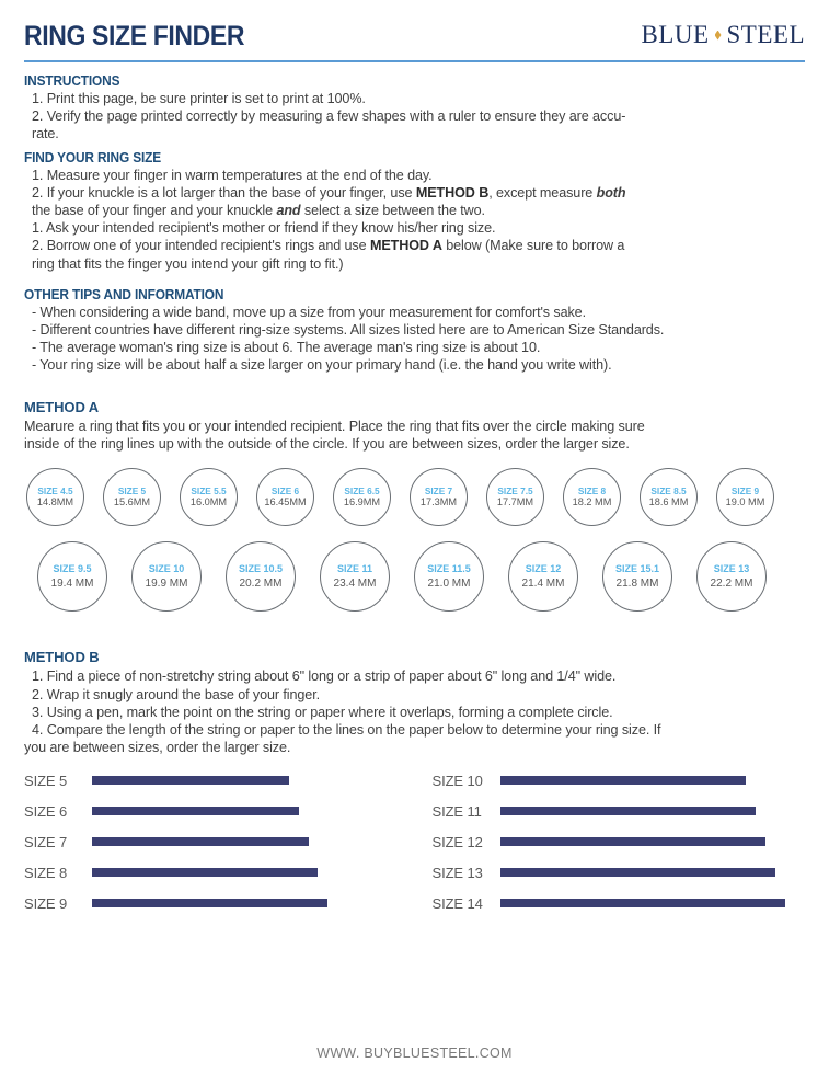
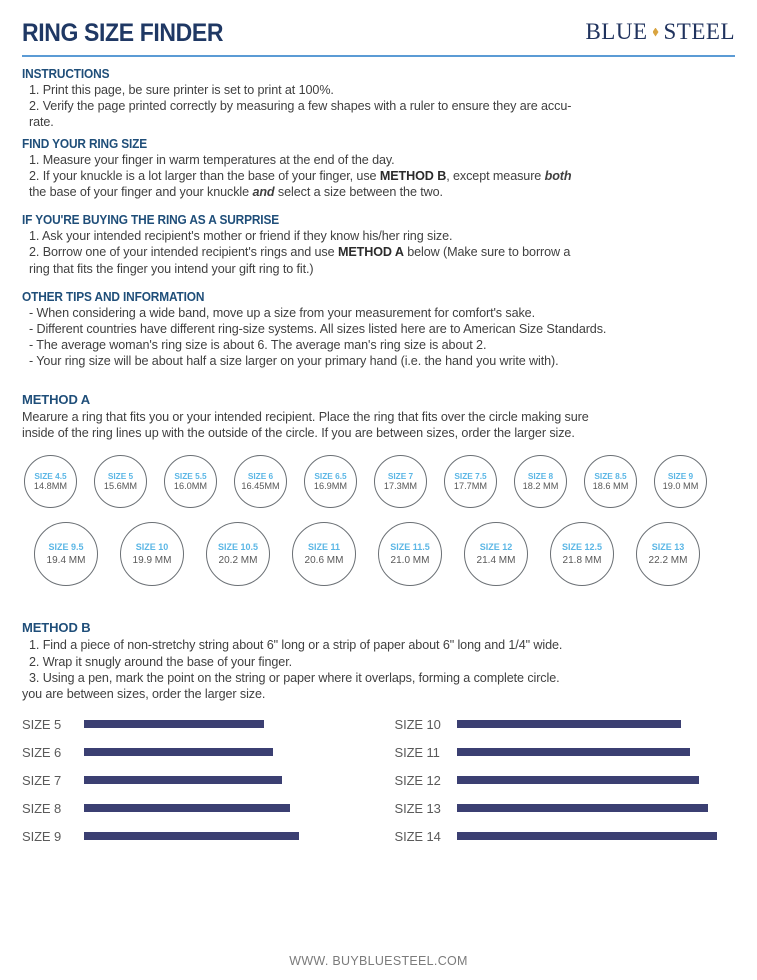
  RING SIZE FINDER
  BLUE
  STEEL
  INSTRUCTIONS
  1. Print this page, be sure printer is set to print at 100%.
  2. Verify the page printed correctly by measuring a few shapes with a ruler to ensure they are accu-
  rate.
  FIND YOUR RING SIZE
  1. Measure your finger in warm temperatures at the end of the day.
  2. If your knuckle is a lot larger than the base of your finger, use METHOD B, except measure both
  the base of your finger and your knuckle and select a size between the two.
+ IF YOU'RE BUYING THE RING AS A SURPRISE
  1. Ask your intended recipient's mother or friend if they know his/her ring size.
  2. Borrow one of your intended recipient's rings and use METHOD A below (Make sure to borrow a
  ring that fits the finger you intend your gift ring to fit.)
  OTHER TIPS AND INFORMATION
  - When considering a wide band, move up a size from your measurement for comfort's sake.
  - Different countries have different ring-size systems. All sizes listed here are to American Size Standards.
- - The average woman's ring size is about 6. The average man's ring size is about 10.
+ - The average woman's ring size is about 6. The average man's ring size is about 2.
  - Your ring size will be about half a size larger on your primary hand (i.e. the hand you write with).
  METHOD A
  Mearure a ring that fits you or your intended recipient. Place the ring that fits over the circle making sure
  inside of the ring lines up with the outside of the circle. If you are between sizes, order the larger size.
  SIZE 4.5
  14.8MM
  SIZE 5
  15.6MM
  SIZE 5.5
  16.0MM
  SIZE 6
  16.45MM
  SIZE 6.5
  16.9MM
  SIZE 7
  17.3MM
  SIZE 7.5
  17.7MM
  SIZE 8
  18.2 MM
  SIZE 8.5
  18.6 MM
  SIZE 9
  19.0 MM
  SIZE 9.5
  19.4 MM
  SIZE 10
  19.9 MM
  SIZE 10.5
  20.2 MM
  SIZE 11
- 23.4 MM
+ 20.6 MM
  SIZE 11.5
  21.0 MM
  SIZE 12
  21.4 MM
- SIZE 15.1
+ SIZE 12.5
  21.8 MM
  SIZE 13
  22.2 MM
  METHOD B
  1. Find a piece of non-stretchy string about 6" long or a strip of paper about 6" long and 1/4" wide.
  2. Wrap it snugly around the base of your finger.
  3. Using a pen, mark the point on the string or paper where it overlaps, forming a complete circle.
- 4. Compare the length of the string or paper to the lines on the paper below to determine your ring size. If
  you are between sizes, order the larger size.
  SIZE 5
  SIZE 6
  SIZE 7
  SIZE 8
  SIZE 9
  SIZE 10
  SIZE 11
  SIZE 12
  SIZE 13
  SIZE 14
  WWW. BUYBLUESTEEL.COM
